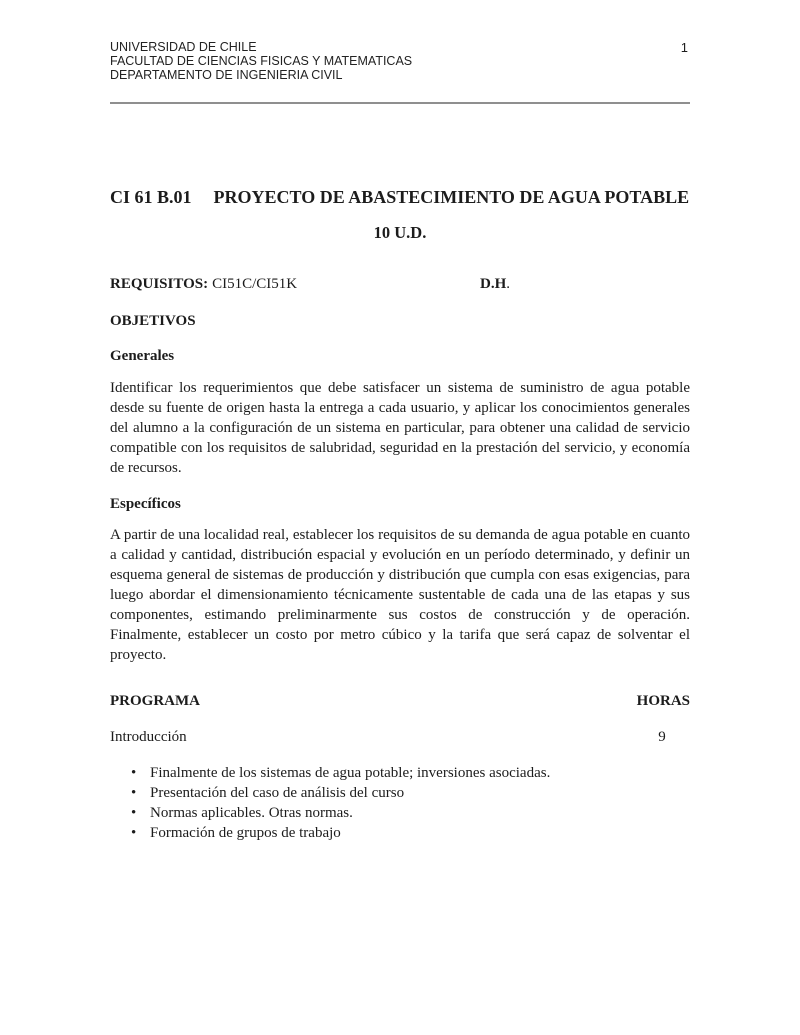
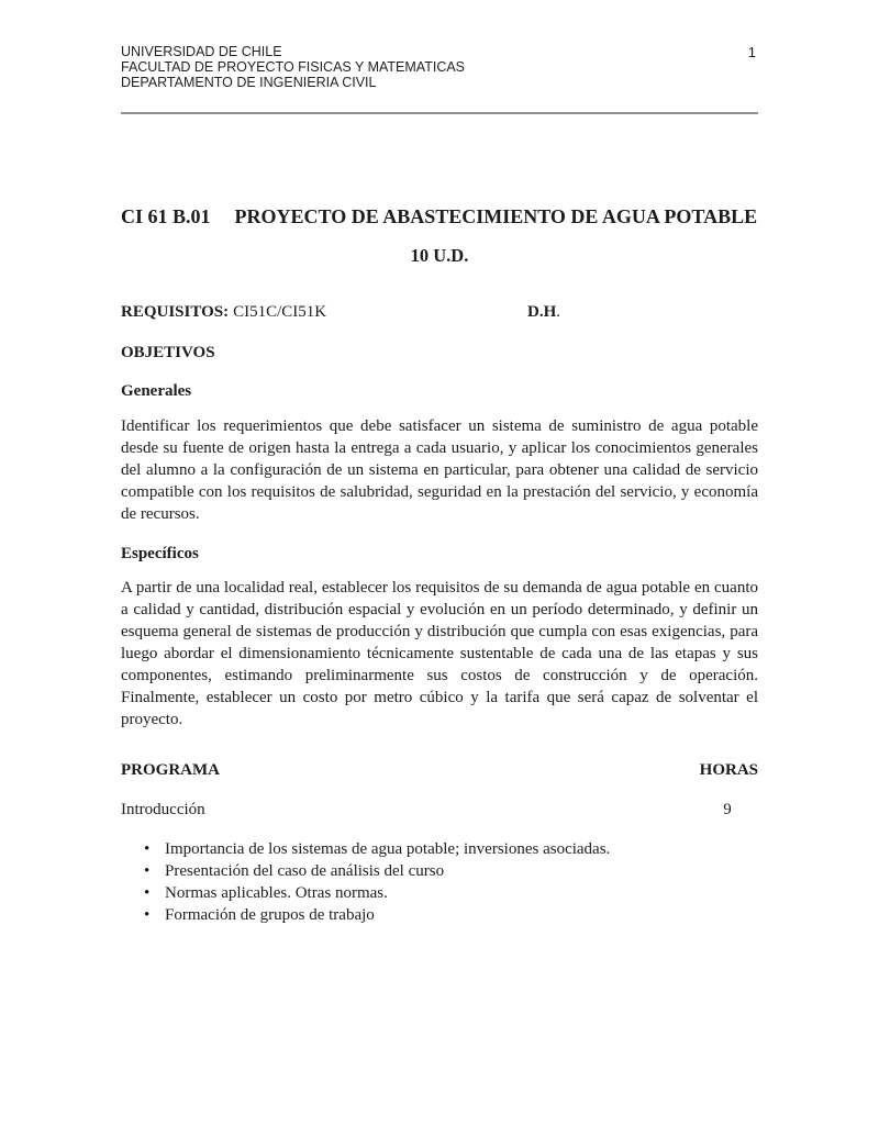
  1
  UNIVERSIDAD DE CHILE
- FACULTAD DE CIENCIAS FISICAS Y MATEMATICAS
+ FACULTAD DE PROYECTO FISICAS Y MATEMATICAS
  DEPARTAMENTO DE INGENIERIA CIVIL
  CI 61 B.01
  PROYECTO DE ABASTECIMIENTO DE AGUA POTABLE
  10 U.D.
  REQUISITOS: CI51C/CI51K
  D.H.
  OBJETIVOS
  Generales
  Identificar los requerimientos que debe satisfacer un sistema de suministro de agua potable desde su fuente de origen hasta la entrega a cada usuario, y aplicar los conocimientos generales del alumno a la configuración de un sistema en particular, para obtener una calidad de servicio compatible con los requisitos de salubridad, seguridad en la prestación del servicio, y economía de recursos.
  Específicos
  A partir de una localidad real, establecer los requisitos de su demanda de agua potable en cuanto a calidad y cantidad, distribución espacial y evolución en un período determinado, y definir un esquema general de sistemas de producción y distribución que cumpla con esas exigencias, para luego abordar el dimensionamiento técnicamente sustentable de cada una de las etapas y sus componentes, estimando preliminarmente sus costos de construcción y de operación. Finalmente, establecer un costo por metro cúbico y la tarifa que será capaz de solventar el proyecto.
  PROGRAMA
  HORAS
  Introducción
  9
- Finalmente de los sistemas de agua potable; inversiones asociadas.
+ Importancia de los sistemas de agua potable; inversiones asociadas.
  Presentación del caso de análisis del curso
  Normas aplicables. Otras normas.
  Formación de grupos de trabajo
